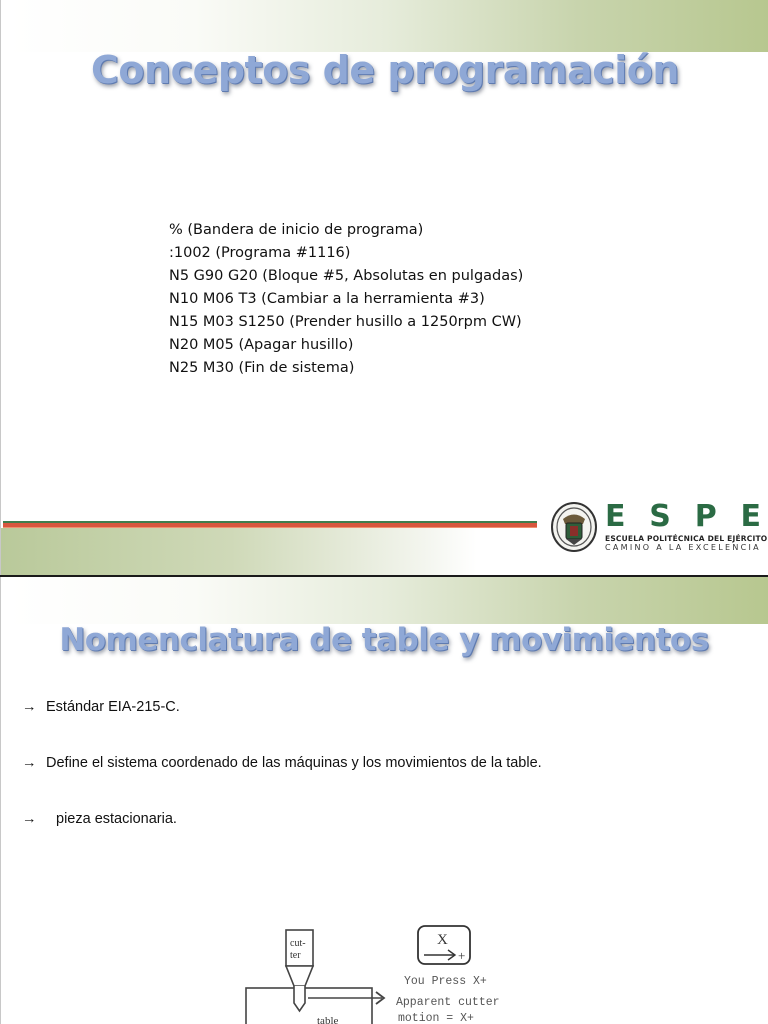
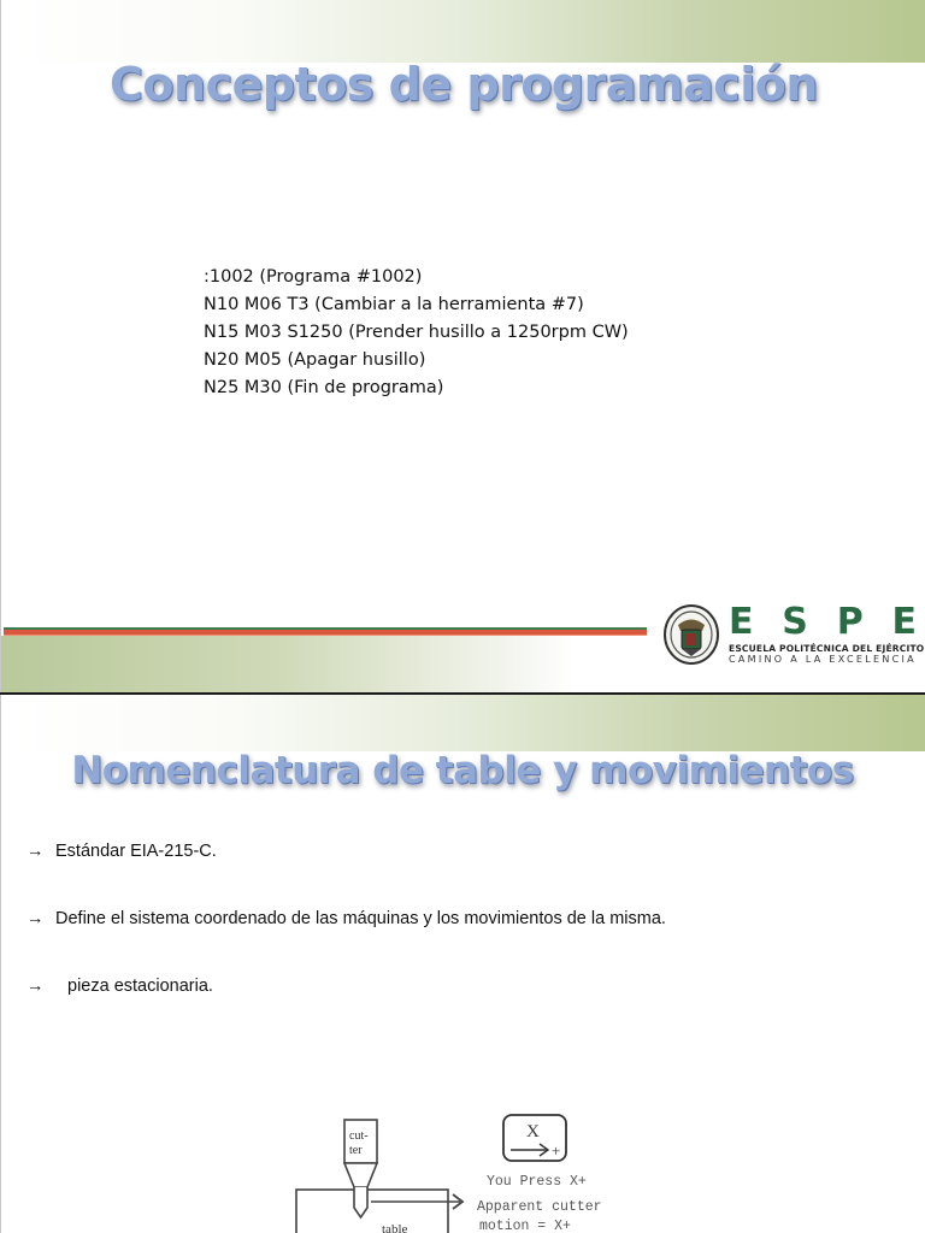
  Conceptos de programación
- % (Bandera de inicio de programa)
- :1002 (Programa #1116)
+ :1002 (Programa #1002)
- N5 G90 G20 (Bloque #5, Absolutas en pulgadas)
- N10 M06 T3 (Cambiar a la herramienta #3)
+ N10 M06 T3 (Cambiar a la herramienta #7)
  N15 M03 S1250 (Prender husillo a 1250rpm CW)
  N20 M05 (Apagar husillo)
- N25 M30 (Fin de sistema)
+ N25 M30 (Fin de programa)
  E
  S
  P
  E
  ESCUELA POLITÉCNICA DEL EJÉRCITO
  CAMINO A LA EXCELENCIA
  Nomenclatura de table y movimientos
  →
  Estándar EIA-215-C.
  →
- Define el sistema coordenado de las máquinas y los movimientos de la table.
+ Define el sistema coordenado de las máquinas y los movimientos de la misma.
  →
  pieza estacionaria.
  cut-
  ter
  table
  X
  +
  You Press X+
  Apparent cutter
  motion = X+
